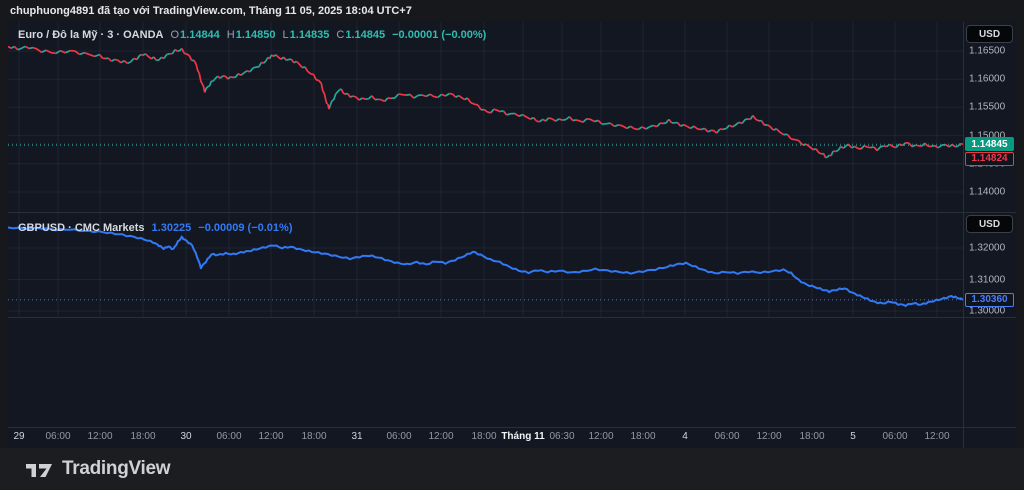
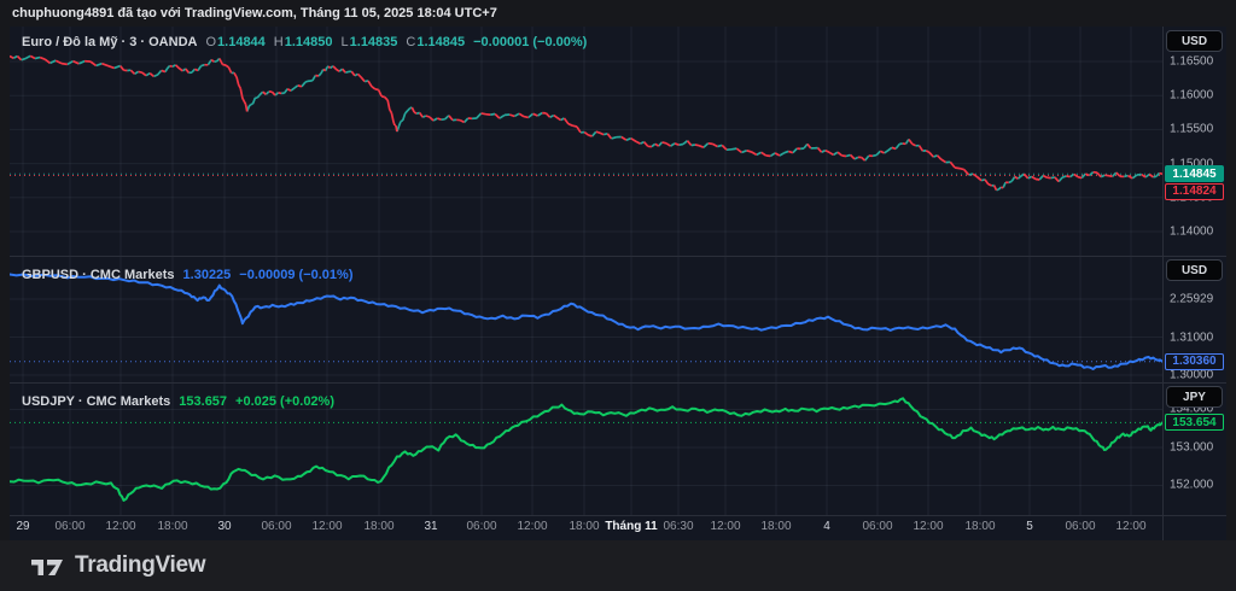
  chuphuong4891 đã tạo với TradingView.com, Tháng 11 05, 2025 18:04 UTC+7
  USD
  1.16500
  1.16000
  1.15500
  1.15000
  1.14000
  1.14845
  1.14824
  Euro / Đô la Mỹ · 3 · OANDA
  O
  1.14844
  H
  1.14850
  L
  1.14835
  C
  1.14845
  −0.00001 (−0.00%)
  USD
- 1.32000
+ 2.25929
  1.31000
  1.30000
  1.30360
  GBPUSD · CMC Markets
  1.30225
  −0.00009 (−0.01%)
+ JPY
+ 154.000
+ 153.000
+ 152.000
+ 153.654
+ USDJPY · CMC Markets
+ 153.657
+ +0.025 (+0.02%)
  29
  06:00
  12:00
  18:00
  30
  06:00
  12:00
  18:00
  31
  06:00
  12:00
  18:00
  Tháng 11
  06:30
  12:00
  18:00
  4
  06:00
  12:00
  18:00
  5
  06:00
  12:00
  TradingView
